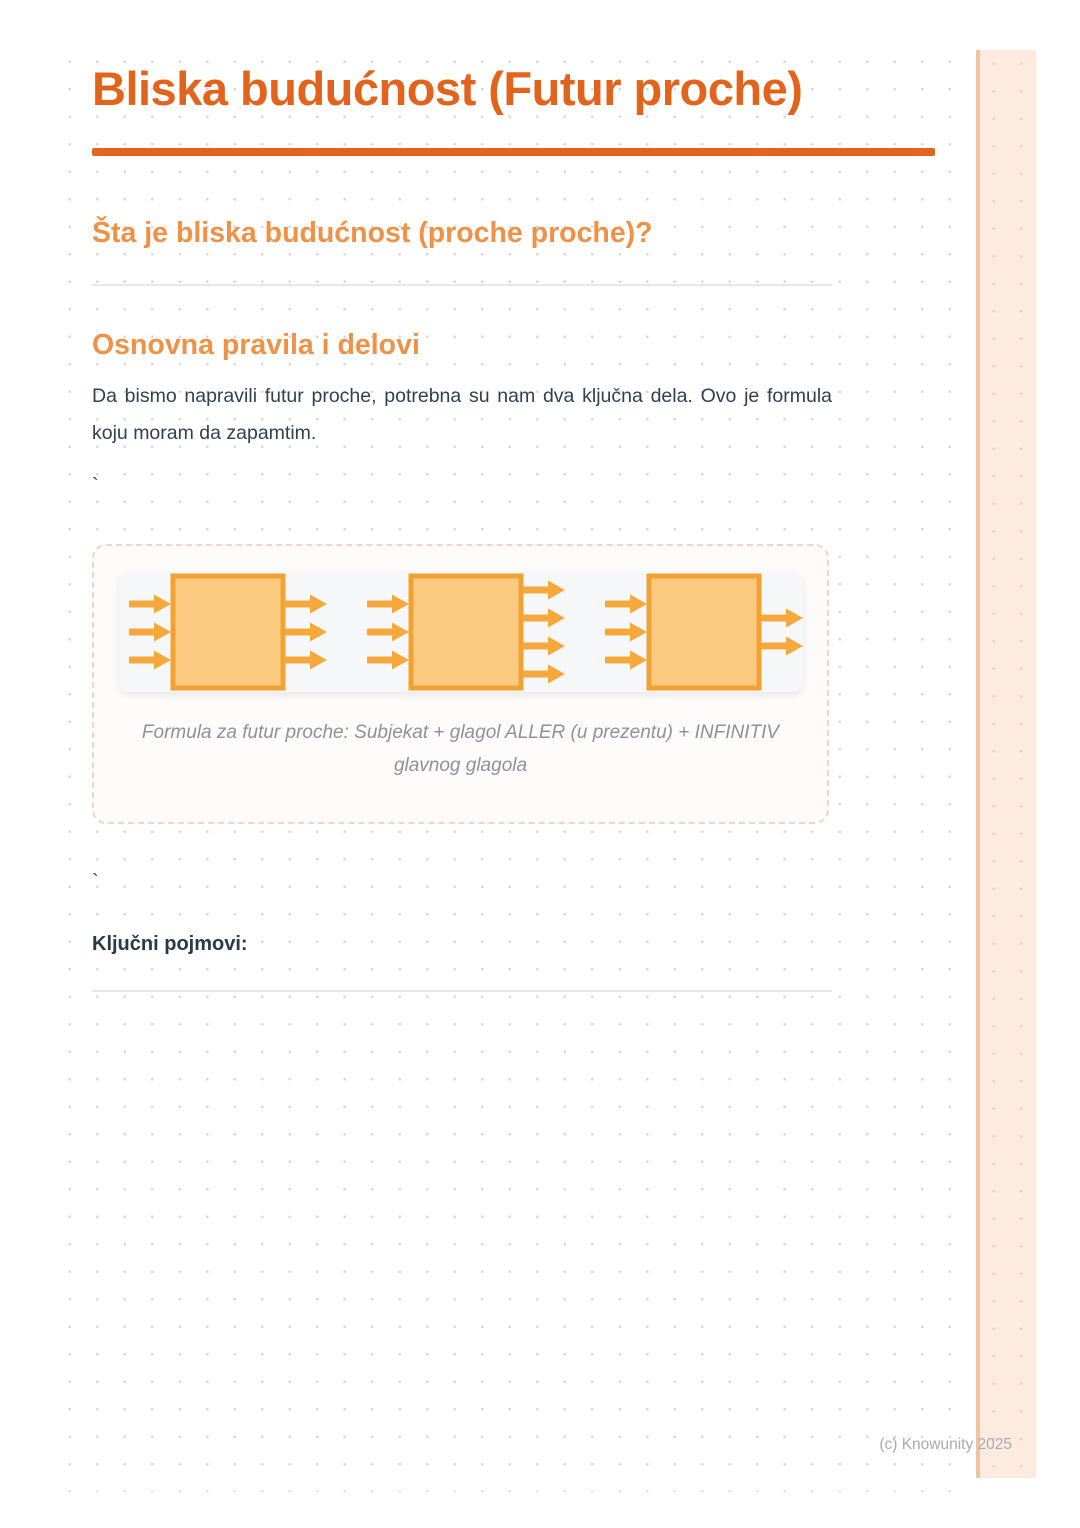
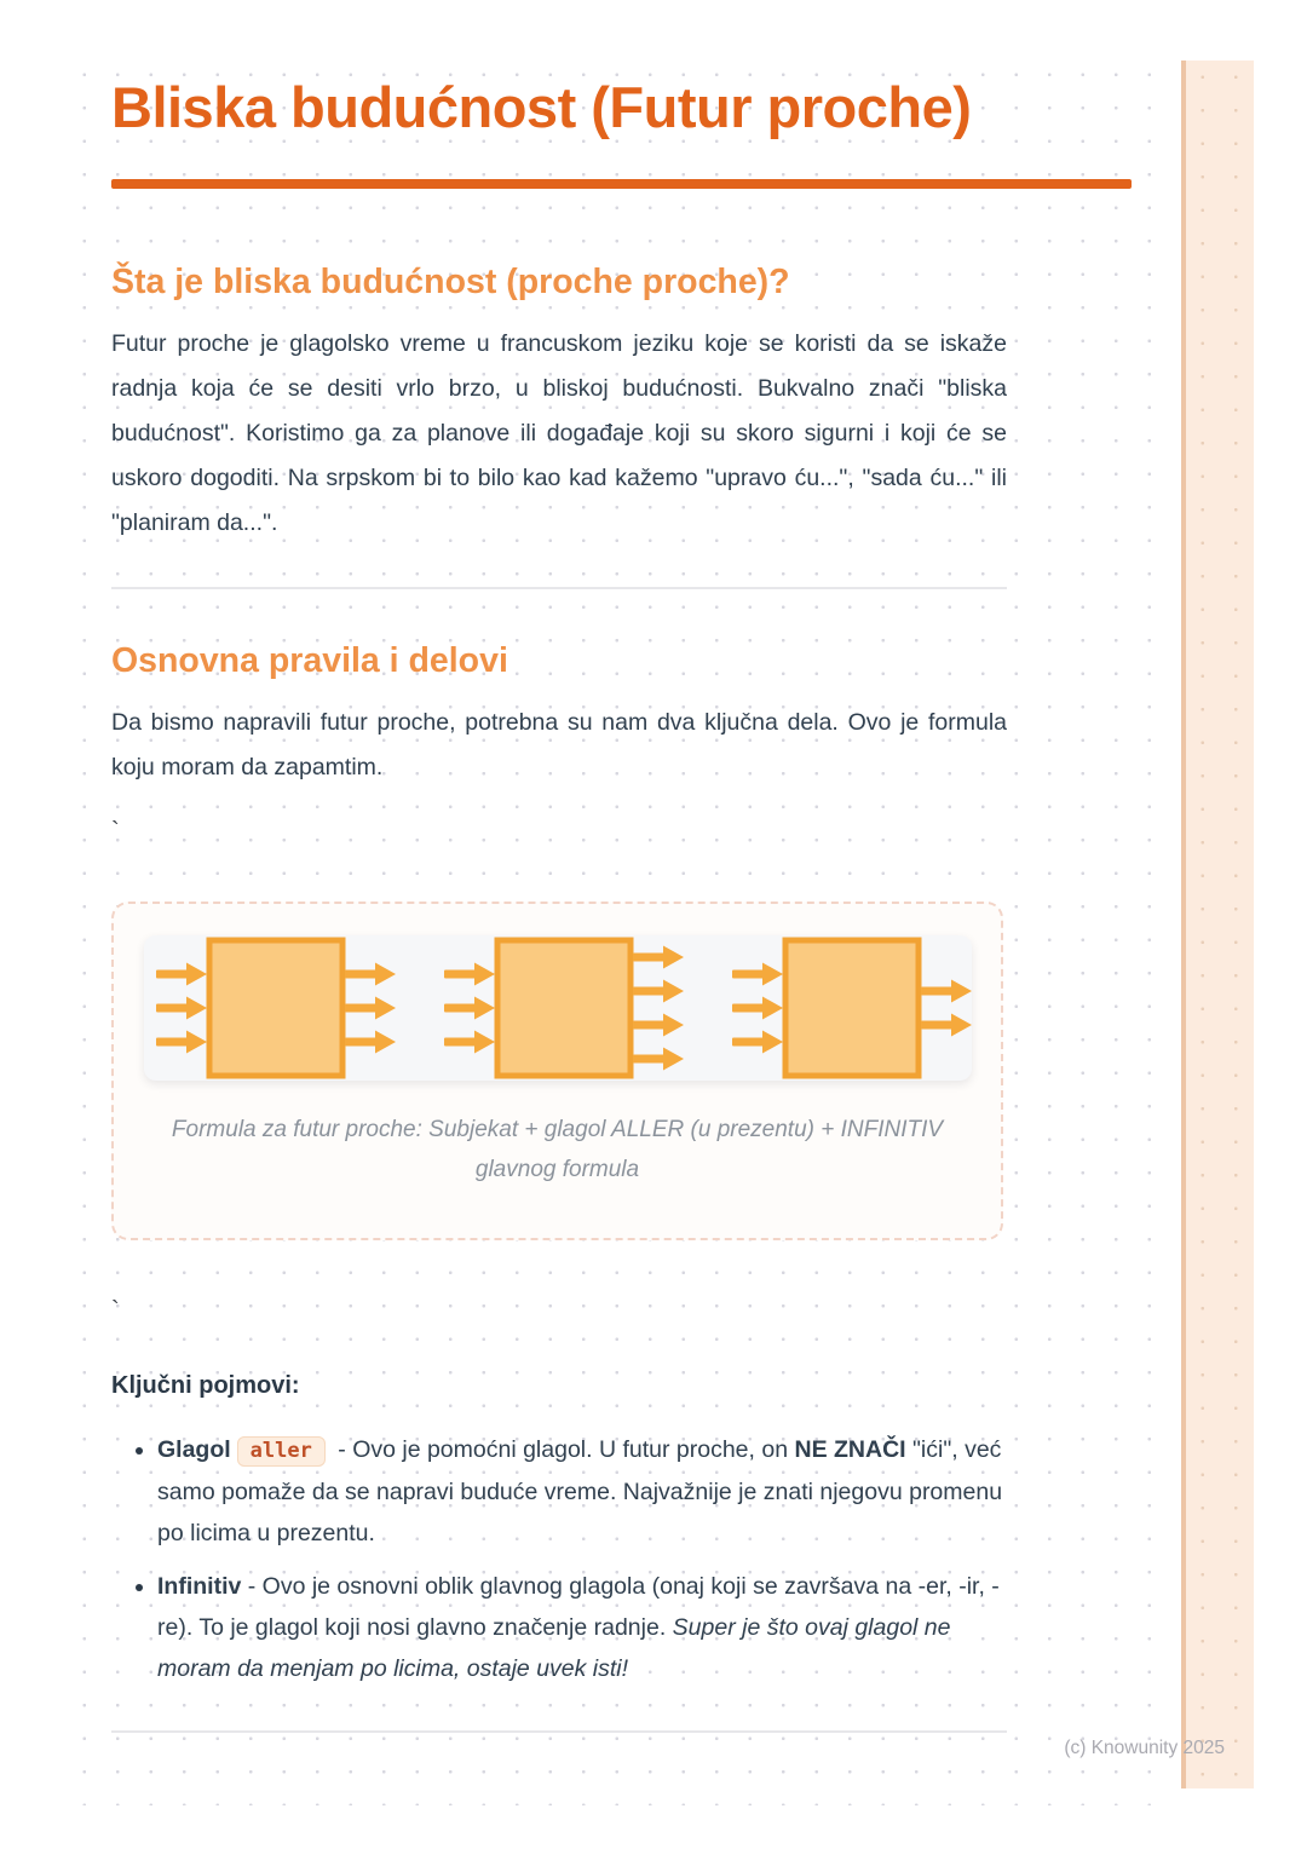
  Bliska budućnost (Futur proche)
  Šta je bliska budućnost (proche proche)?
+ Futur proche je glagolsko vreme u francuskom jeziku koje se koristi da se iskaže radnja koja će se desiti vrlo brzo, u bliskoj budućnosti. Bukvalno znači "bliska budućnost". Koristimo ga za planove ili događaje koji su skoro sigurni i koji će se uskoro dogoditi. Na srpskom bi to bilo kao kad kažemo "upravo ću...", "sada ću..." ili "planiram da...".
  Osnovna pravila i delovi
  Da bismo napravili futur proche, potrebna su nam dva ključna dela. Ovo je formula koju moram da zapamtim.
  `
- Formula za futur proche: Subjekat + glagol ALLER (u prezentu) + INFINITIV glavnog glagola
+ Formula za futur proche: Subjekat + glagol ALLER (u prezentu) + INFINITIV glavnog formula
  `
  Ključni pojmovi:
+ Glagol aller - Ovo je pomoćni glagol. U futur proche, on NE ZNAČI "ići", već samo pomaže da se napravi buduće vreme. Najvažnije je znati njegovu promenu po licima u prezentu.
+ Infinitiv - Ovo je osnovni oblik glavnog glagola (onaj koji se završava na -er, -ir, -re). To je glagol koji nosi glavno značenje radnje. Super je što ovaj glagol ne moram da menjam po licima, ostaje uvek isti!
  (c) Knowunity 2025
